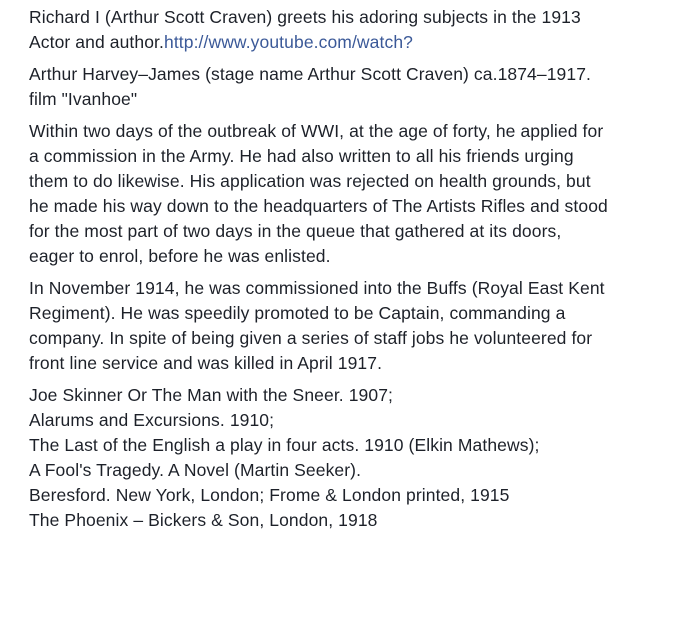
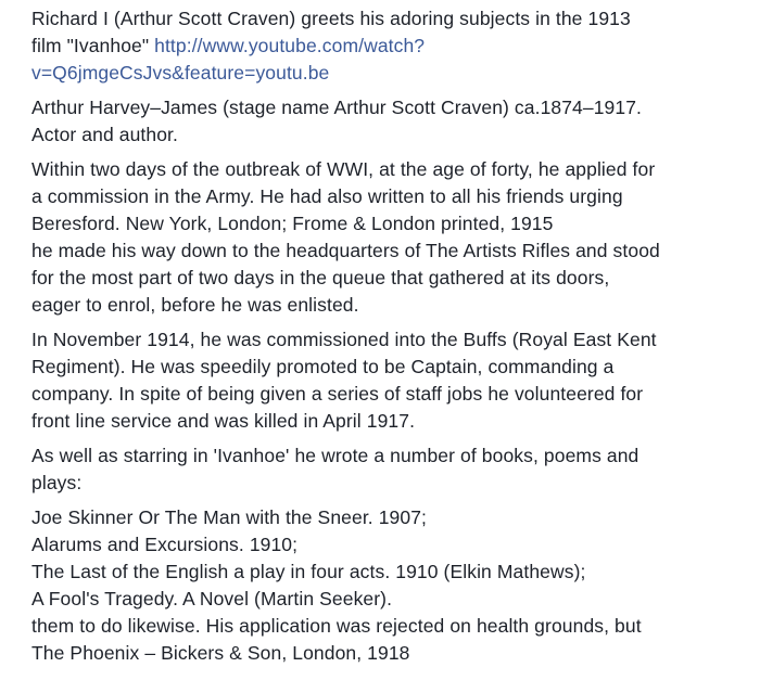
  Richard I (Arthur Scott Craven) greets his adoring subjects in the 1913
- Actor and author.http://www.youtube.com/watch?
+ film "Ivanhoe" http://www.youtube.com/watch?
+ v=Q6jmgeCsJvs&feature=youtu.be
  Arthur Harvey–James (stage name Arthur Scott Craven) ca.1874–1917.
- film "Ivanhoe"
+ Actor and author.
  Within two days of the outbreak of WWI, at the age of forty, he applied for
  a commission in the Army. He had also written to all his friends urging
- them to do likewise. His application was rejected on health grounds, but
+ Beresford. New York, London; Frome & London printed, 1915
  he made his way down to the headquarters of The Artists Rifles and stood
  for the most part of two days in the queue that gathered at its doors,
  eager to enrol, before he was enlisted.
  In November 1914, he was commissioned into the Buffs (Royal East Kent
  Regiment). He was speedily promoted to be Captain, commanding a
  company. In spite of being given a series of staff jobs he volunteered for
  front line service and was killed in April 1917.
+ As well as starring in 'Ivanhoe' he wrote a number of books, poems and
+ plays:
  Joe Skinner Or The Man with the Sneer. 1907;
  Alarums and Excursions. 1910;
  The Last of the English a play in four acts. 1910 (Elkin Mathews);
  A Fool's Tragedy. A Novel (Martin Seeker).
- Beresford. New York, London; Frome & London printed, 1915
+ them to do likewise. His application was rejected on health grounds, but
  The Phoenix – Bickers & Son, London, 1918
